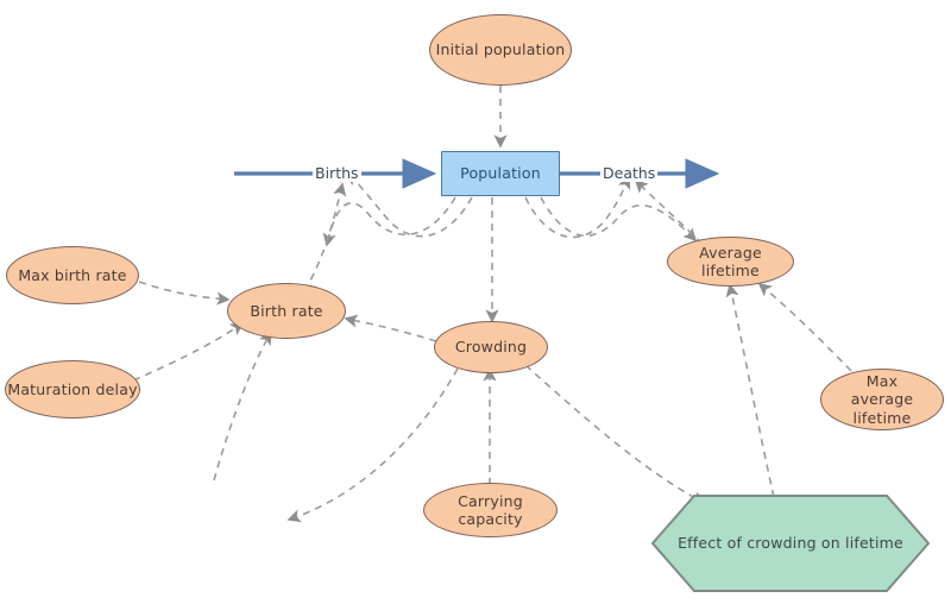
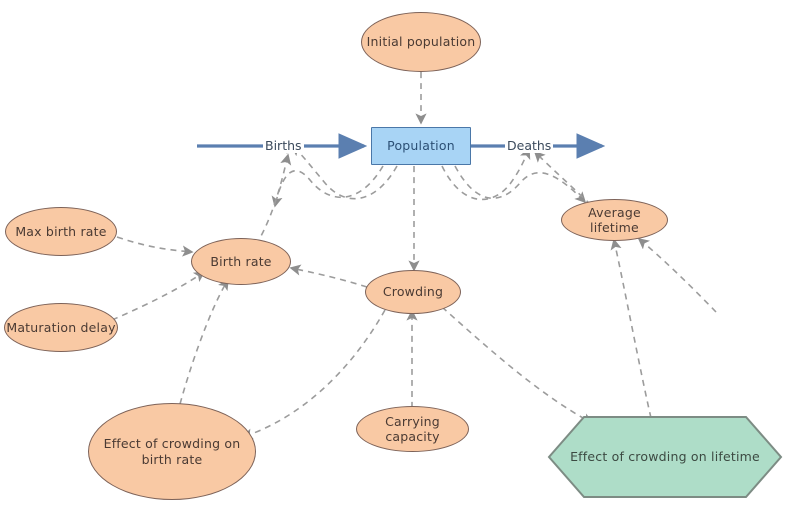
  Population
  Births
  Deaths
  Initial population
  Max birth rate
  Maturation delay
  Birth rate
  Crowding
  Carrying capacity
+ Effect of crowding on birth rate
  Average lifetime
- Max average lifetime
  Effect of crowding on lifetime
